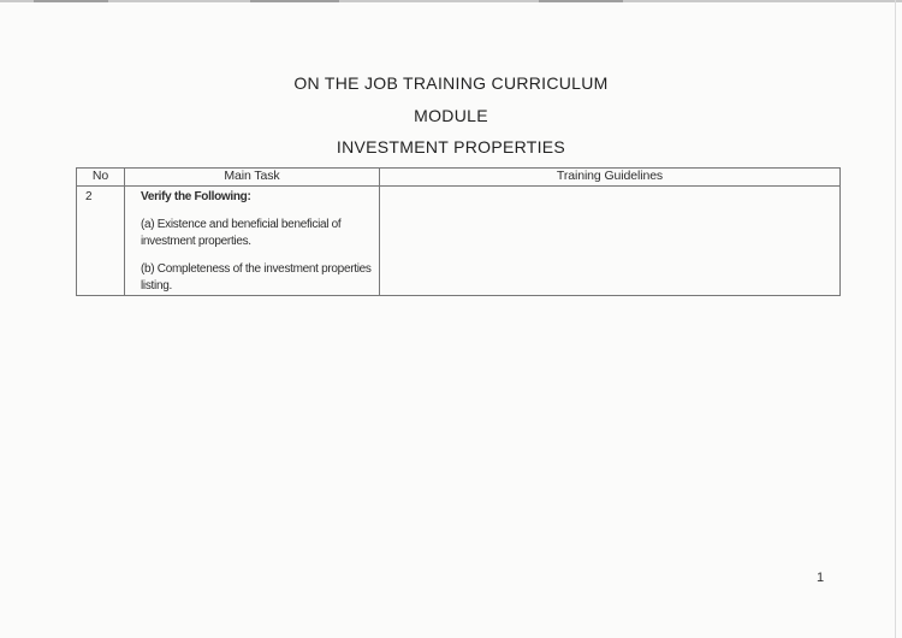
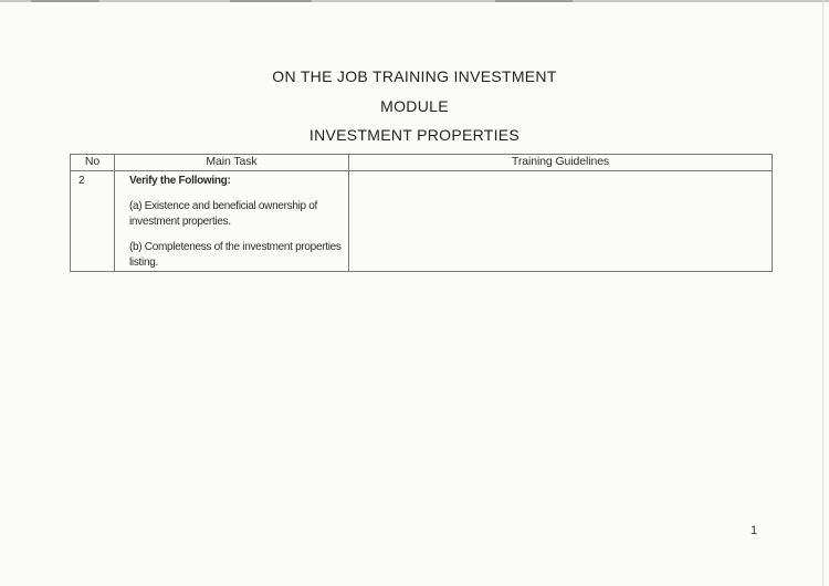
- ON THE JOB TRAINING CURRICULUM
+ ON THE JOB TRAINING INVESTMENT
  MODULE
  INVESTMENT PROPERTIES
  No	Main Task	Training Guidelines
- 2	Verify the Following: (a) Existence and beneficial beneficial of investment properties. (b) Completeness of the investment properties listing.
+ 2	Verify the Following: (a) Existence and beneficial ownership of investment properties. (b) Completeness of the investment properties listing.
  1
